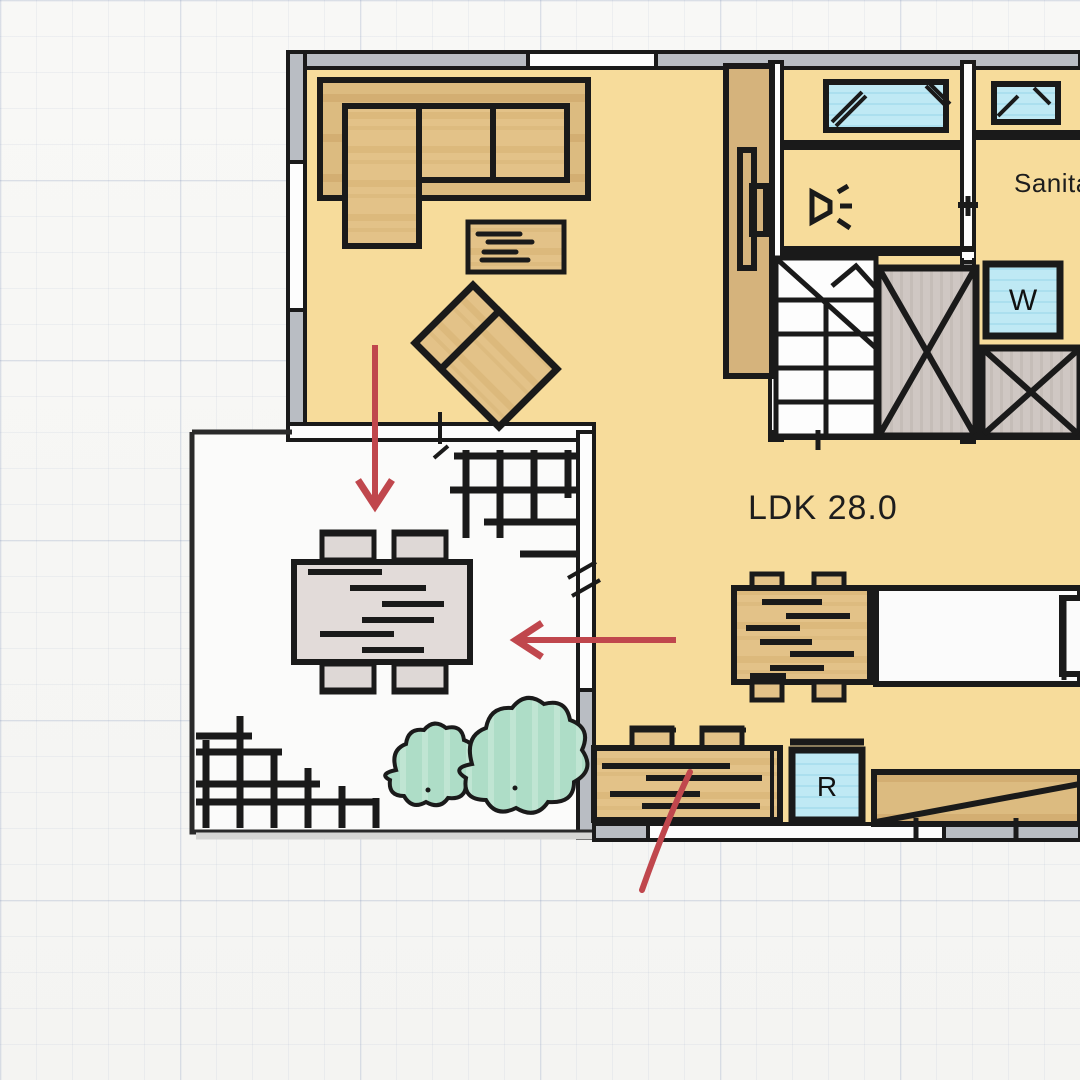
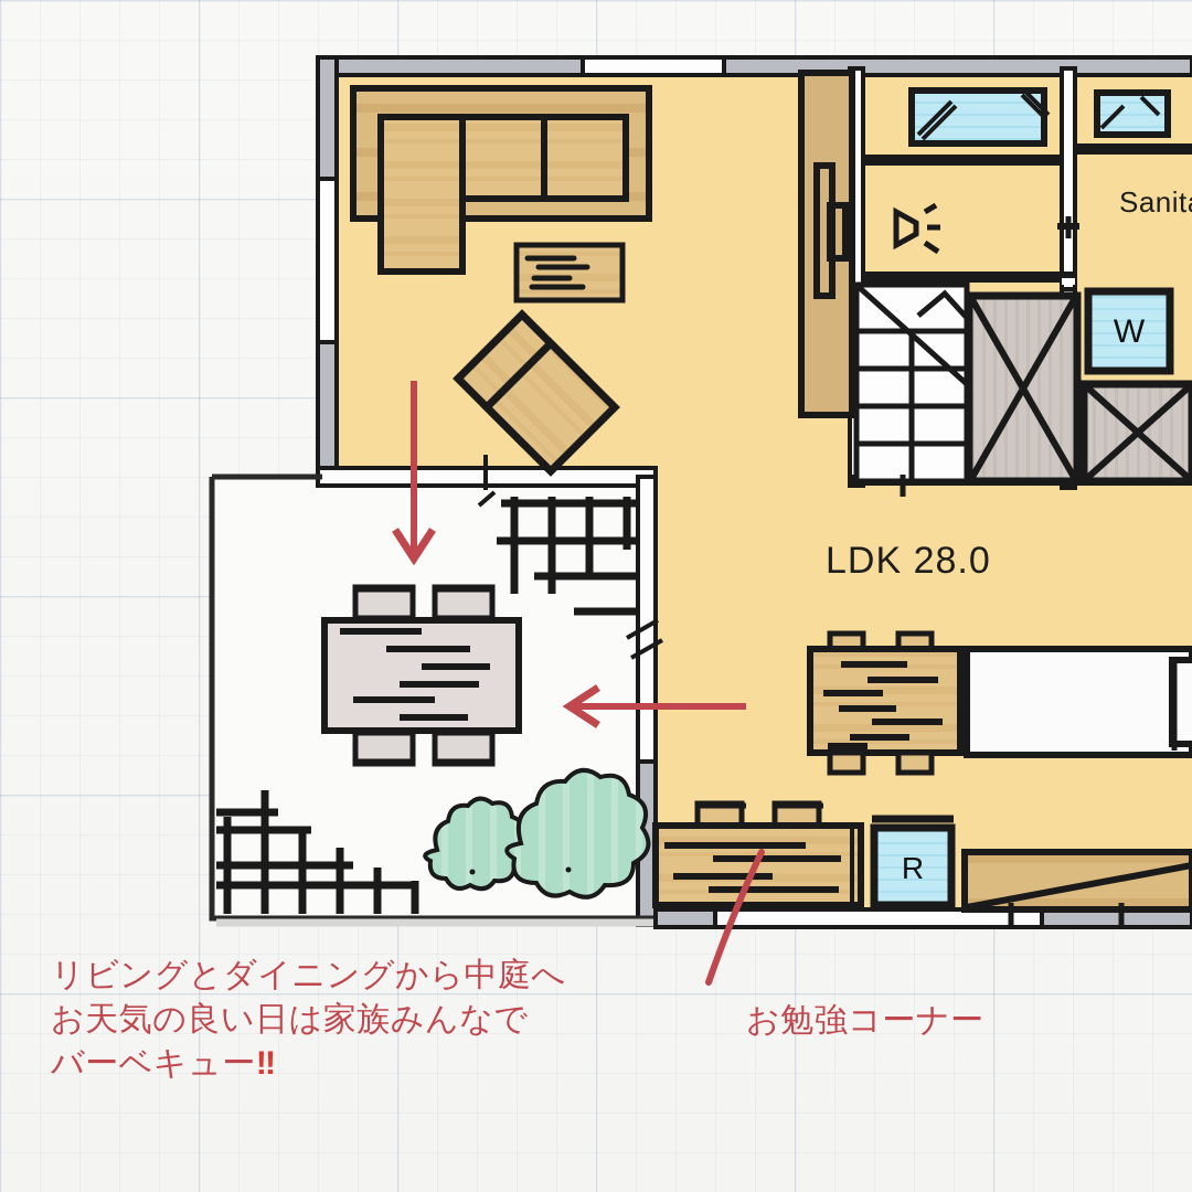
  W
  R
  LDK 28.0
  Sanit
+ リビングとダイニングから中庭へ お天気の良い日は家族みんなで バーベキュー‼
+ お勉強コーナー
